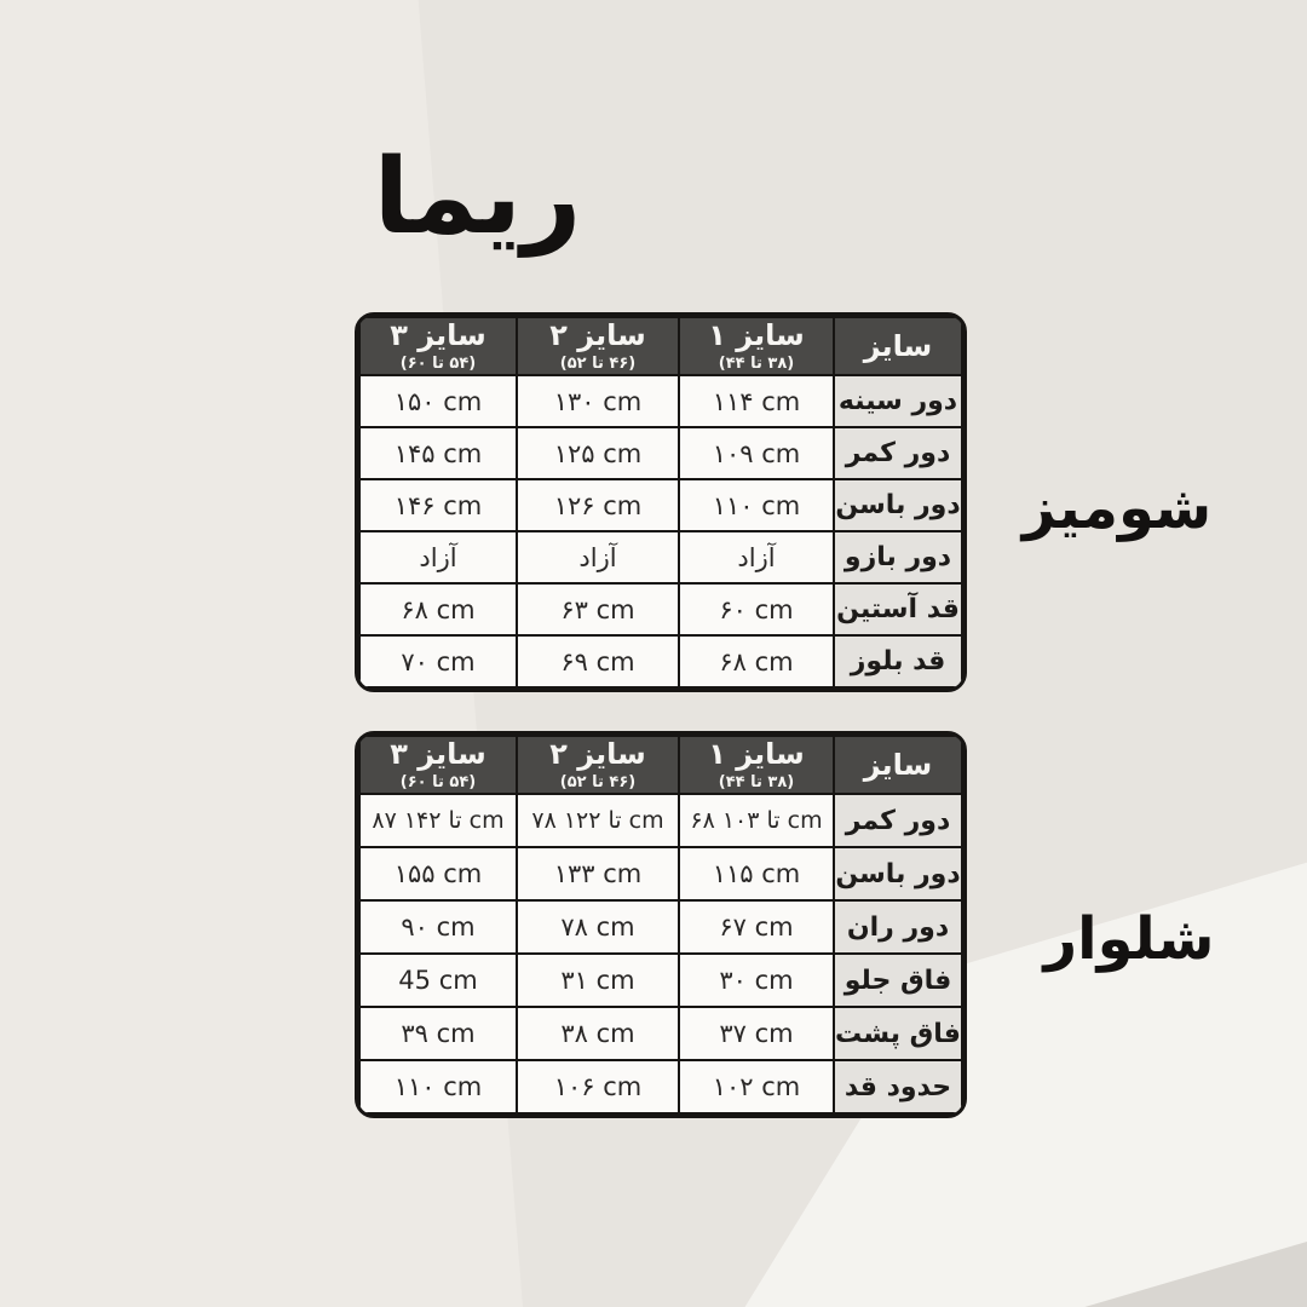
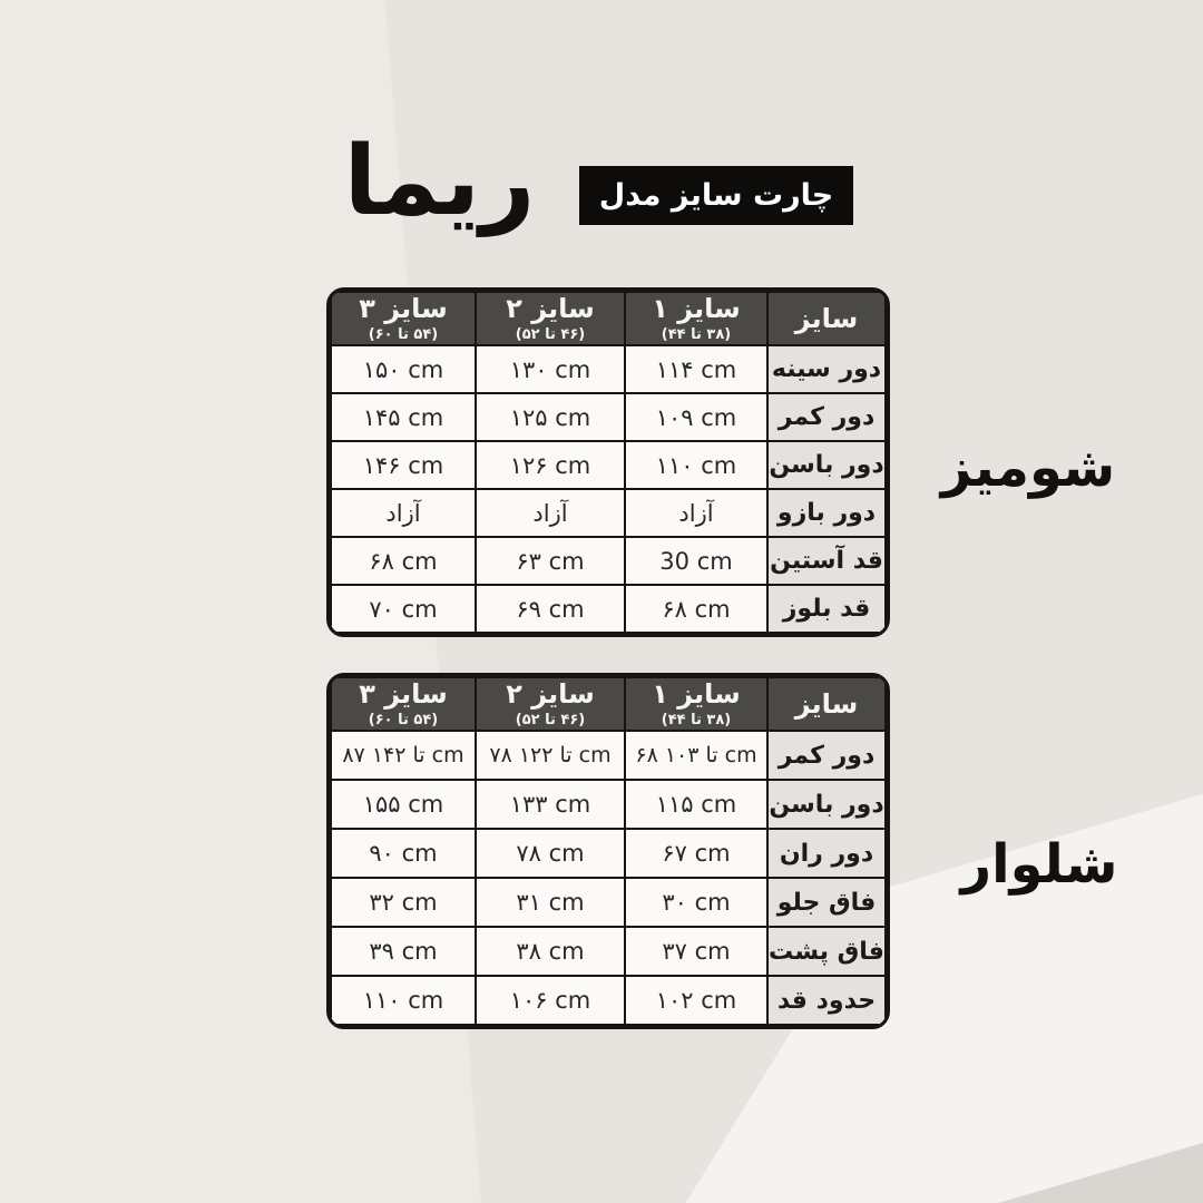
  ریما
+ چارت سایز مدل
  سایز	سایز ۱ (۳۸ تا ۴۴)	سایز ۲ (۴۶ تا ۵۲)	سایز ۳ (۵۴ تا ۶۰)
  دور سینه	۱۱۴ cm	۱۳۰ cm	۱۵۰ cm
  دور کمر	۱۰۹ cm	۱۲۵ cm	۱۴۵ cm
  دور باسن	۱۱۰ cm	۱۲۶ cm	۱۴۶ cm
  دور بازو	آزاد	آزاد	آزاد
- قد آستین	۶۰ cm	۶۳ cm	۶۸ cm
+ قد آستین	30 cm	۶۳ cm	۶۸ cm
  قد بلوز	۶۸ cm	۶۹ cm	۷۰ cm
  شومیز
  سایز	سایز ۱ (۳۸ تا ۴۴)	سایز ۲ (۴۶ تا ۵۲)	سایز ۳ (۵۴ تا ۶۰)
  دور کمر	۶۸ تا ۱۰۳ cm	۷۸ تا ۱۲۲ cm	۸۷ تا ۱۴۲ cm
  دور باسن	۱۱۵ cm	۱۳۳ cm	۱۵۵ cm
  دور ران	۶۷ cm	۷۸ cm	۹۰ cm
- فاق جلو	۳۰ cm	۳۱ cm	45 cm
+ فاق جلو	۳۰ cm	۳۱ cm	۳۲ cm
  فاق پشت	۳۷ cm	۳۸ cm	۳۹ cm
  حدود قد	۱۰۲ cm	۱۰۶ cm	۱۱۰ cm
  شلوار
